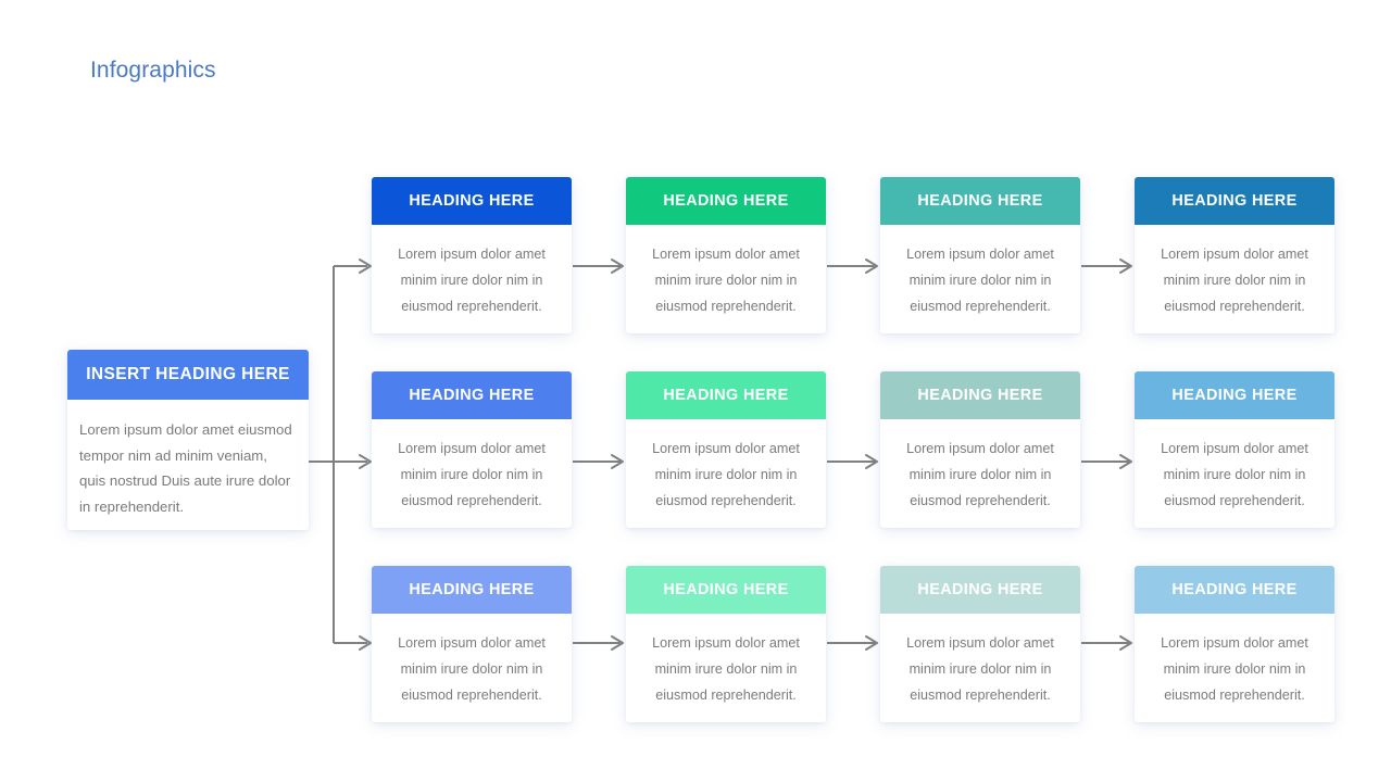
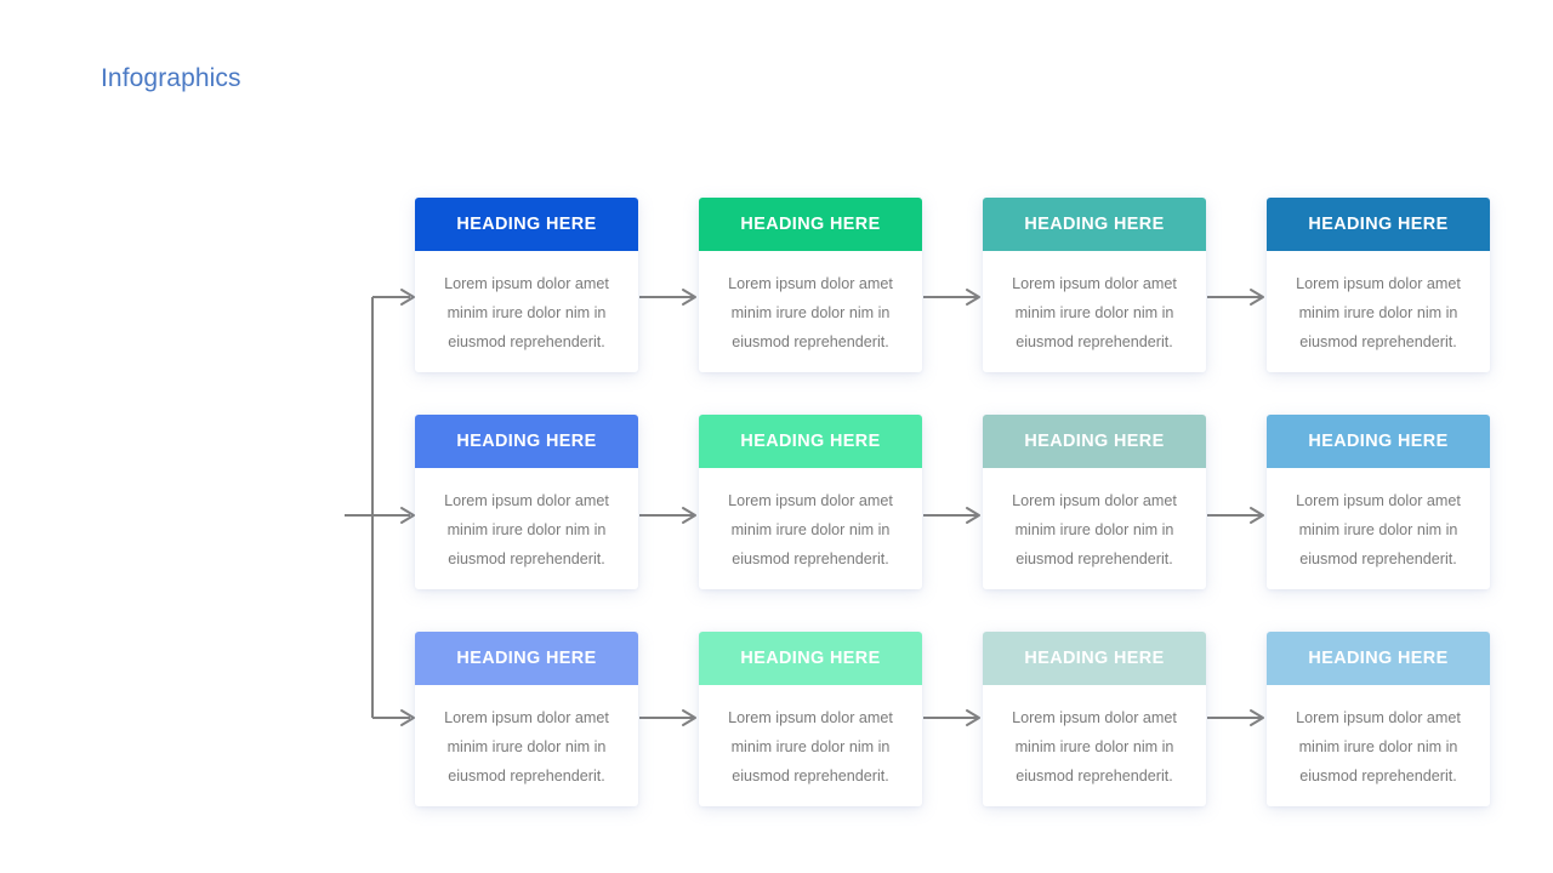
  Infographics
- INSERT HEADING HERE
- Lorem ipsum dolor amet eiusmod tempor nim ad minim veniam, quis nostrud Duis aute irure dolor in reprehenderit.
  HEADING HERE
  Lorem ipsum dolor amet minim irure dolor nim in eiusmod reprehenderit.
  HEADING HERE
  Lorem ipsum dolor amet minim irure dolor nim in eiusmod reprehenderit.
  HEADING HERE
  Lorem ipsum dolor amet minim irure dolor nim in eiusmod reprehenderit.
  HEADING HERE
  Lorem ipsum dolor amet minim irure dolor nim in eiusmod reprehenderit.
  HEADING HERE
  Lorem ipsum dolor amet minim irure dolor nim in eiusmod reprehenderit.
  HEADING HERE
  Lorem ipsum dolor amet minim irure dolor nim in eiusmod reprehenderit.
  HEADING HERE
  Lorem ipsum dolor amet minim irure dolor nim in eiusmod reprehenderit.
  HEADING HERE
  Lorem ipsum dolor amet minim irure dolor nim in eiusmod reprehenderit.
  HEADING HERE
  Lorem ipsum dolor amet minim irure dolor nim in eiusmod reprehenderit.
  HEADING HERE
  Lorem ipsum dolor amet minim irure dolor nim in eiusmod reprehenderit.
  HEADING HERE
  Lorem ipsum dolor amet minim irure dolor nim in eiusmod reprehenderit.
  HEADING HERE
  Lorem ipsum dolor amet minim irure dolor nim in eiusmod reprehenderit.
